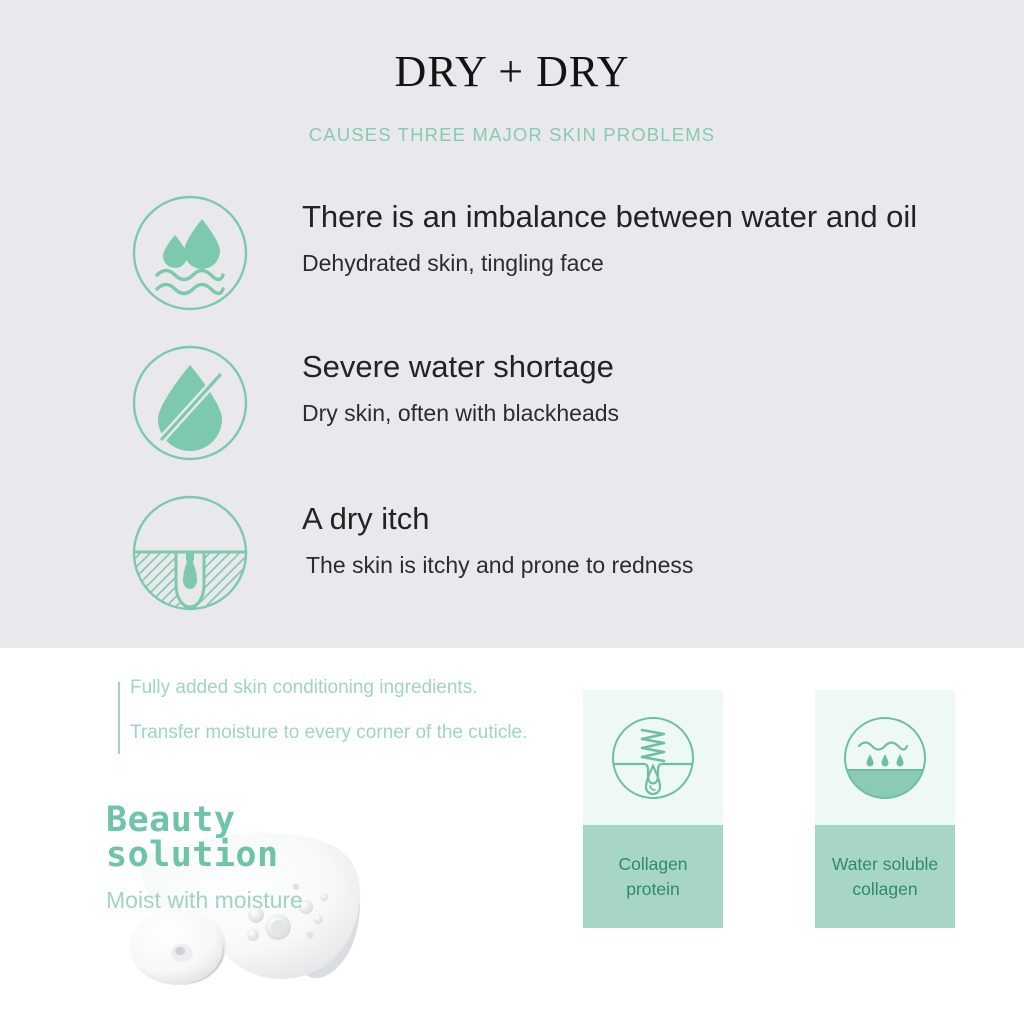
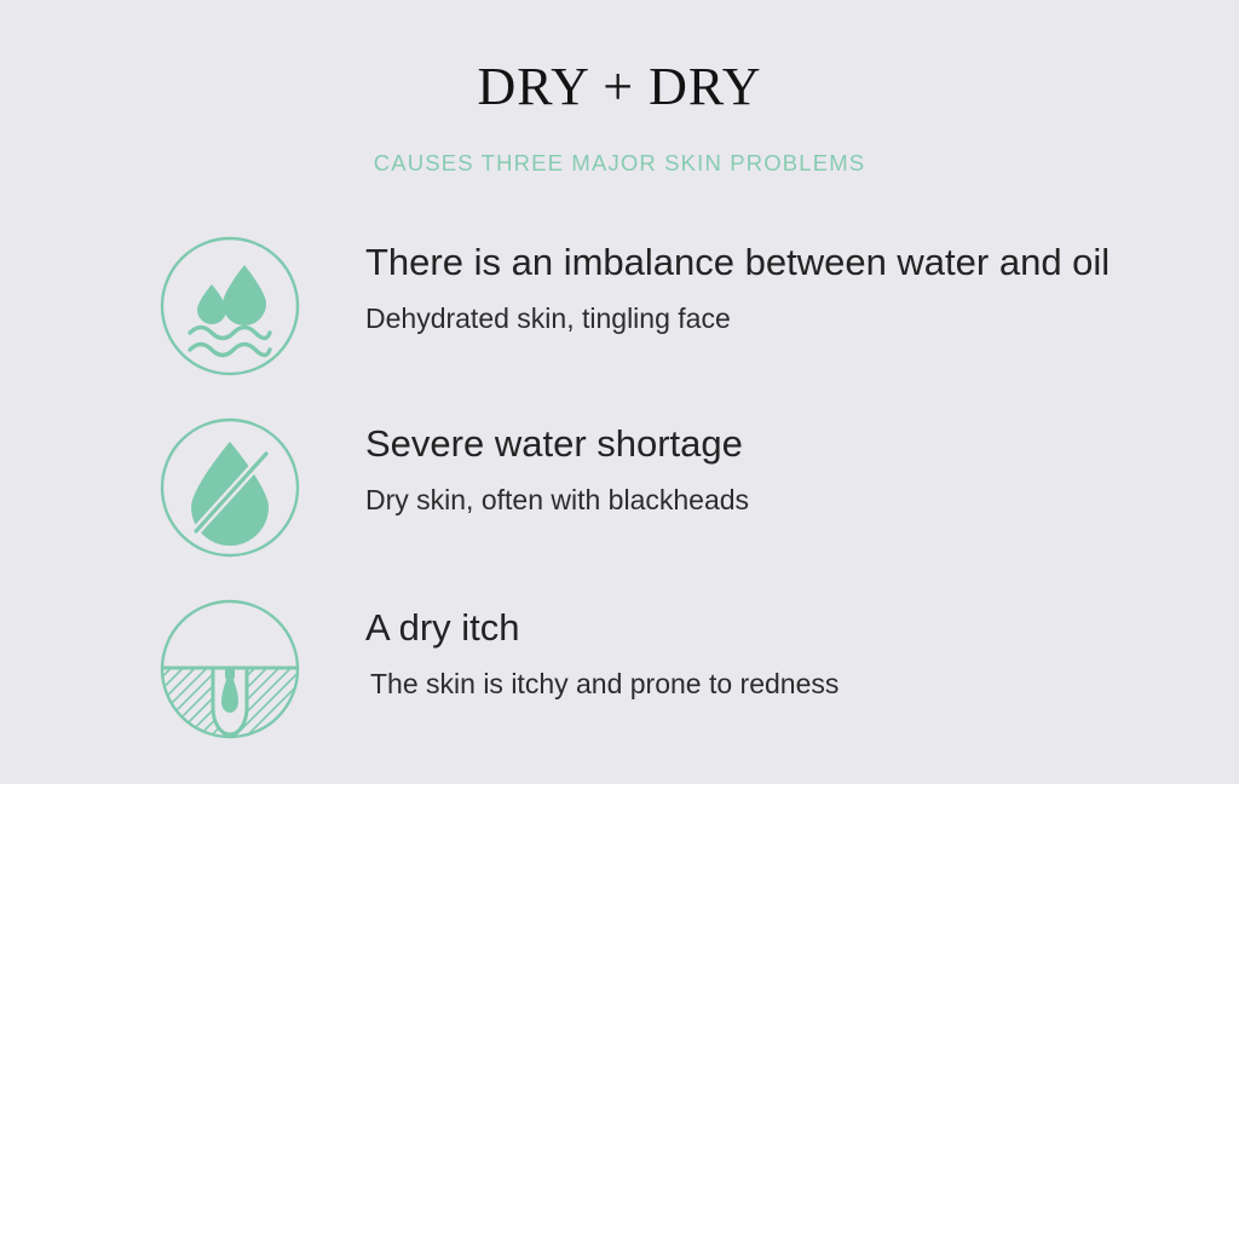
  DRY + DRY
  CAUSES THREE MAJOR SKIN PROBLEMS
  There is an imbalance between water and oil
  Dehydrated skin, tingling face
  Severe water shortage
  Dry skin, often with blackheads
  A dry itch
  The skin is itchy and prone to redness
- Fully added skin conditioning ingredients.
- Transfer moisture to every corner of the cuticle.
- Beauty solution
- Moist with moisture
- Collagen
- protein
- Water soluble
- collagen
